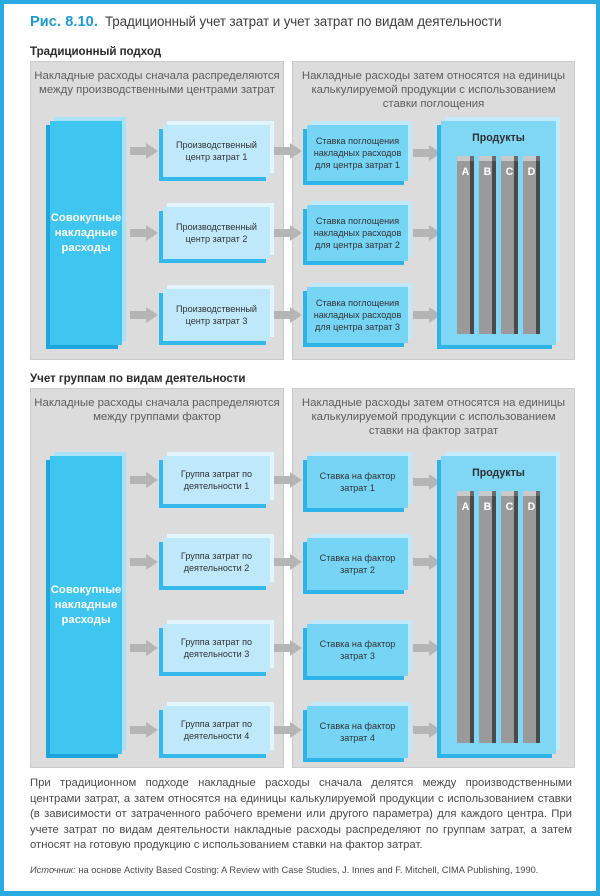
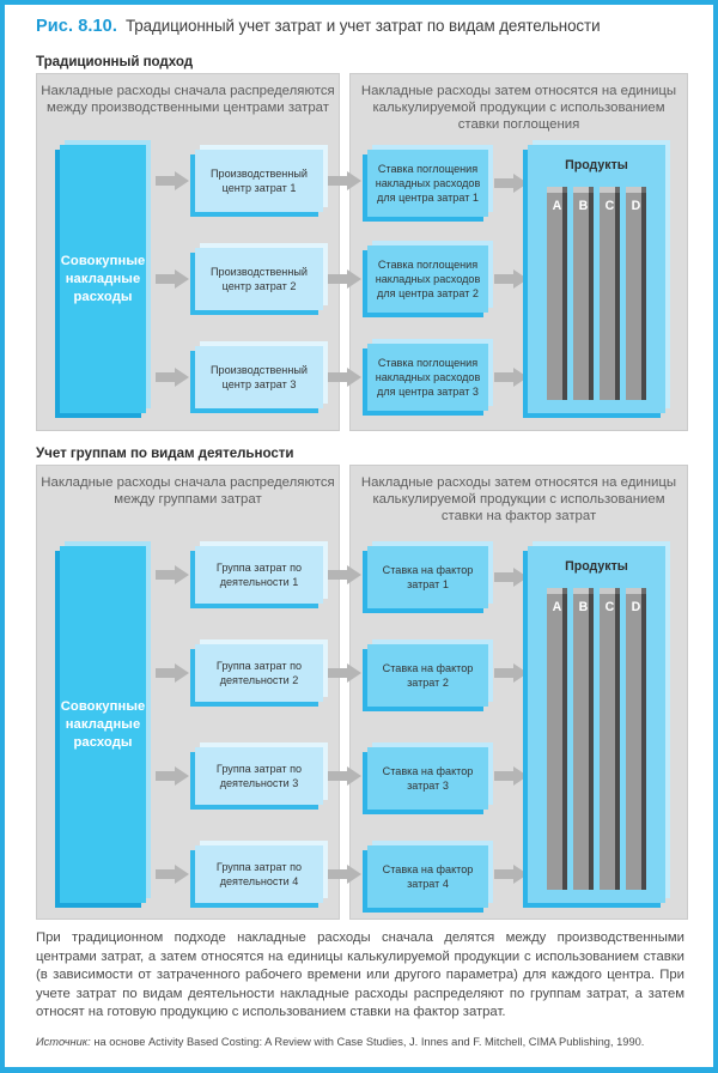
  Рис. 8.10.
  Традиционный учет затрат и учет затрат по видам деятельности
  Традиционный подход
  Накладные расходы сначала распределяются между производственными центрами затрат
  Накладные расходы затем относятся на единицы калькулируемой продукции с использованием ставки поглощения
  Совокупные накладные расходы
  Производственный центр затрат 1
  Производственный центр затрат 2
  Производственный центр затрат 3
  Ставка поглощения накладных расходов для центра затрат 1
  Ставка поглощения накладных расходов для центра затрат 2
  Ставка поглощения накладных расходов для центра затрат 3
  Продукты
  A
  B
  C
  D
  Учет группам по видам деятельности
- Накладные расходы сначала распределяются между группами фактор
+ Накладные расходы сначала распределяются между группами затрат
  Накладные расходы затем относятся на единицы калькулируемой продукции с использованием ставки на фактор затрат
  Совокупные накладные расходы
  Группа затрат по деятельности 1
  Группа затрат по деятельности 2
  Группа затрат по деятельности 3
  Группа затрат по деятельности 4
  Ставка на фактор затрат 1
  Ставка на фактор затрат 2
  Ставка на фактор затрат 3
  Ставка на фактор затрат 4
  Продукты
  A
  B
  C
  D
  При традиционном подходе накладные расходы сначала делятся между производственными центрами затрат, а затем относятся на единицы калькулируемой продукции с использованием ставки (в зависимости от затраченного рабочего времени или другого параметра) для каждого центра. При учете затрат по видам деятельности накладные расходы распределяют по группам затрат, а затем относят на готовую продукцию с использованием ставки на фактор затрат.
  Источник: на основе Activity Based Costing: A Review with Case Studies, J. Innes and F. Mitchell, CIMA Publishing, 1990.
